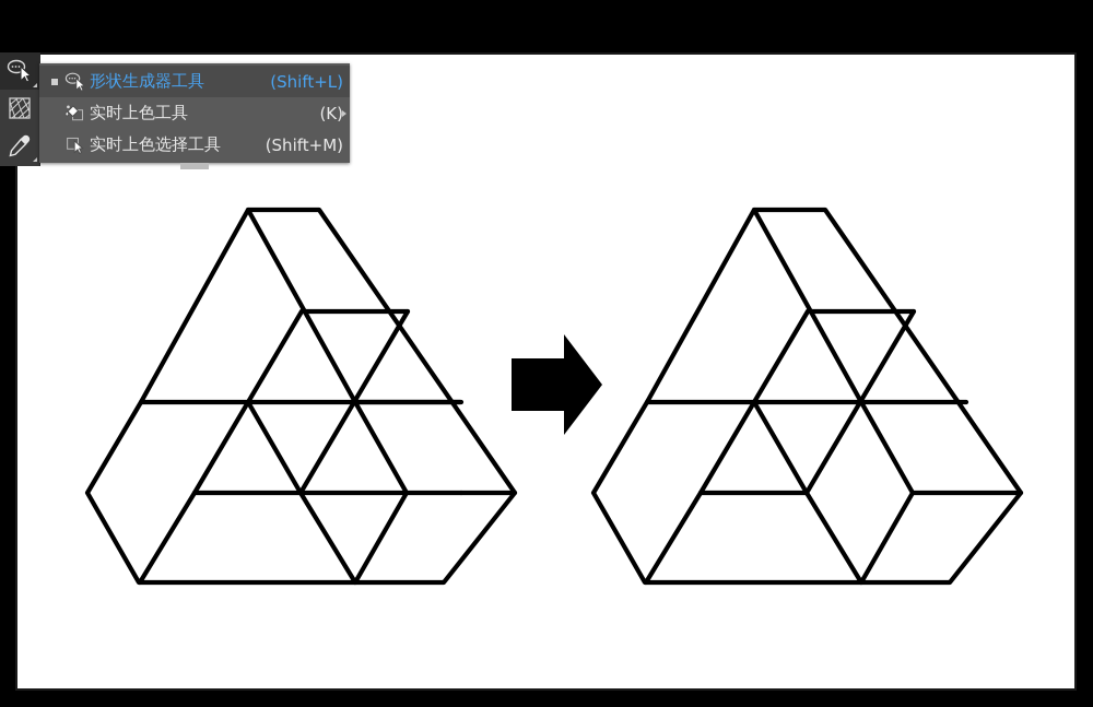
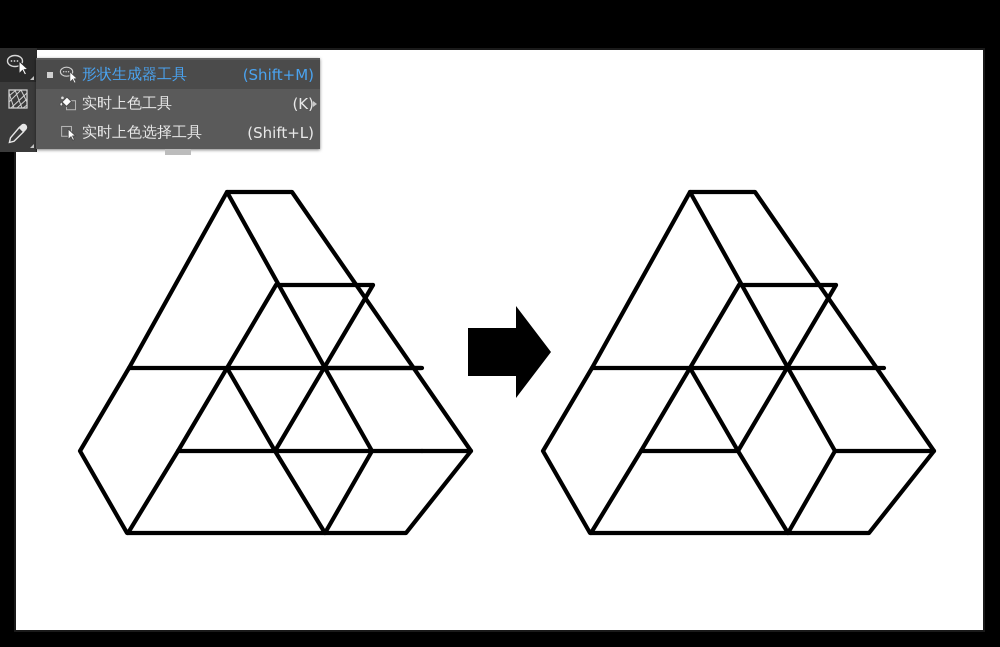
  形状生成器工具
- (Shift+L)
+ (Shift+M)
  实时上色工具
  (K)
  实时上色选择工具
- (Shift+M)
+ (Shift+L)
